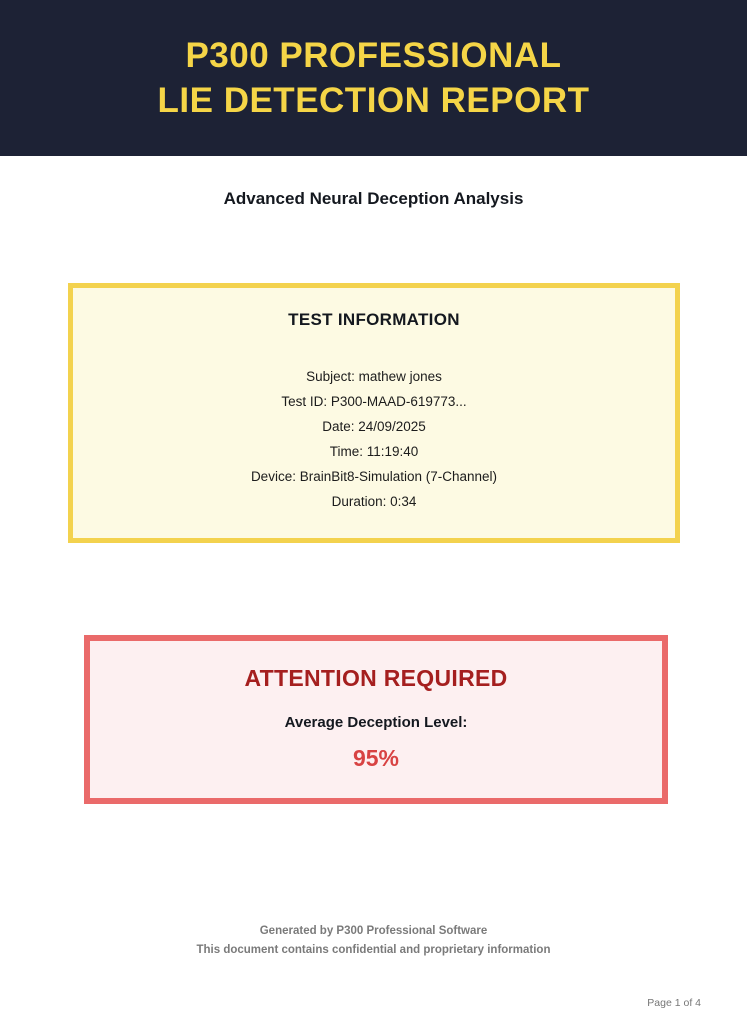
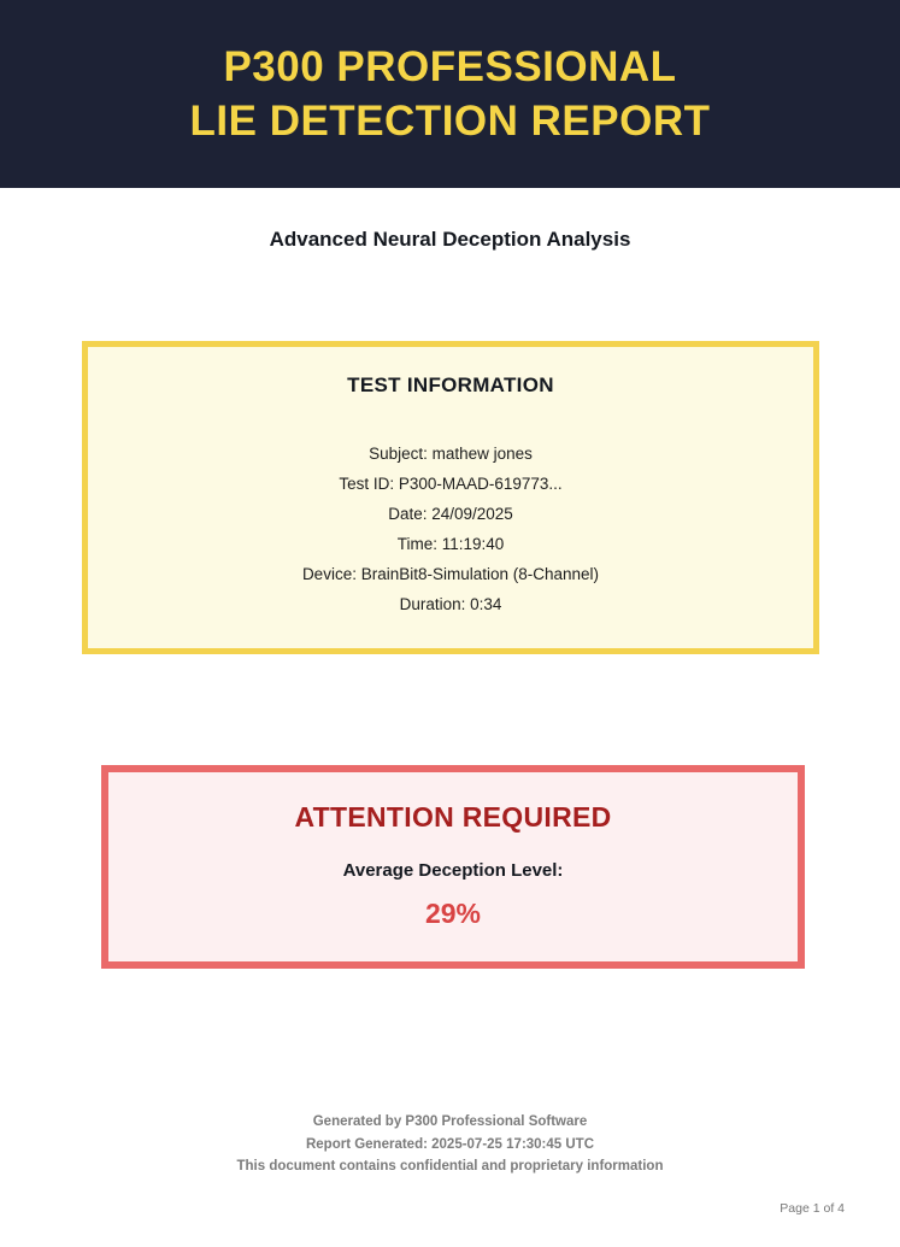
  P300 PROFESSIONAL
  LIE DETECTION REPORT
  Advanced Neural Deception Analysis
  TEST INFORMATION
  Subject: mathew jones
  Test ID: P300-MAAD-619773...
  Date: 24/09/2025
  Time: 11:19:40
- Device: BrainBit8-Simulation (7-Channel)
+ Device: BrainBit8-Simulation (8-Channel)
  Duration: 0:34
  ATTENTION REQUIRED
  Average Deception Level:
- 95%
+ 29%
  Generated by P300 Professional Software
+ Report Generated: 2025-07-25 17:30:45 UTC
  This document contains confidential and proprietary information
  Page 1 of 4
